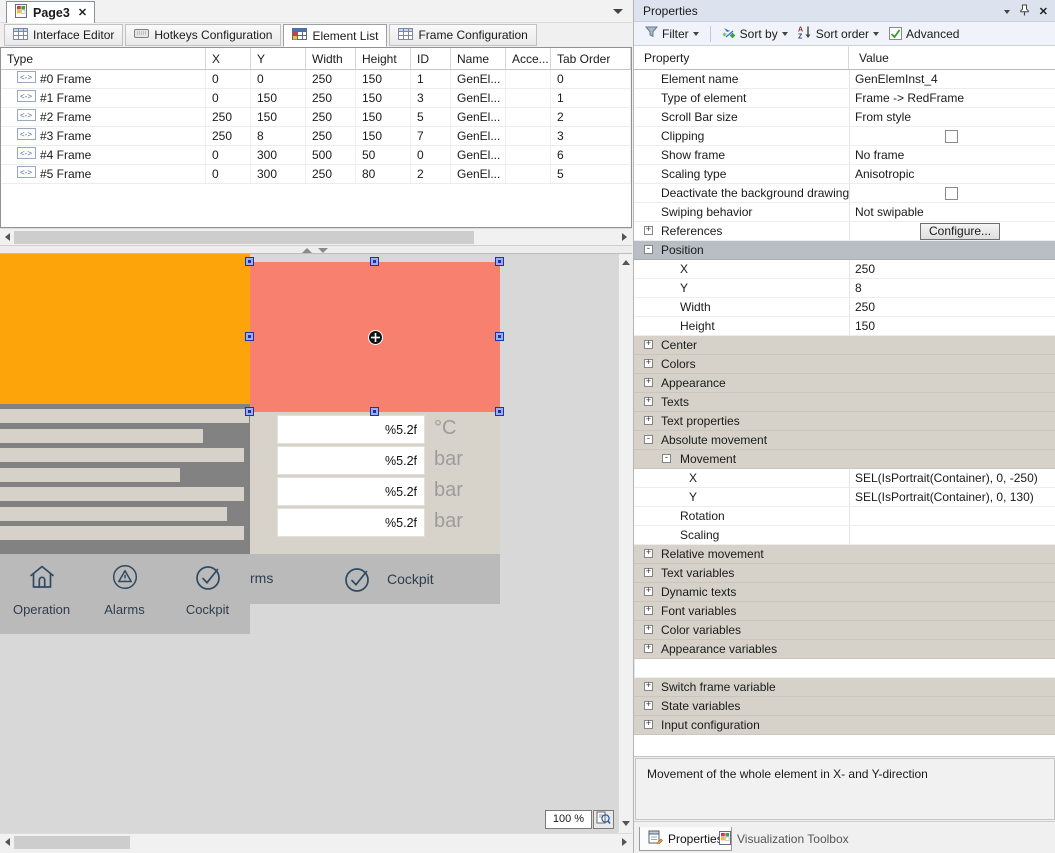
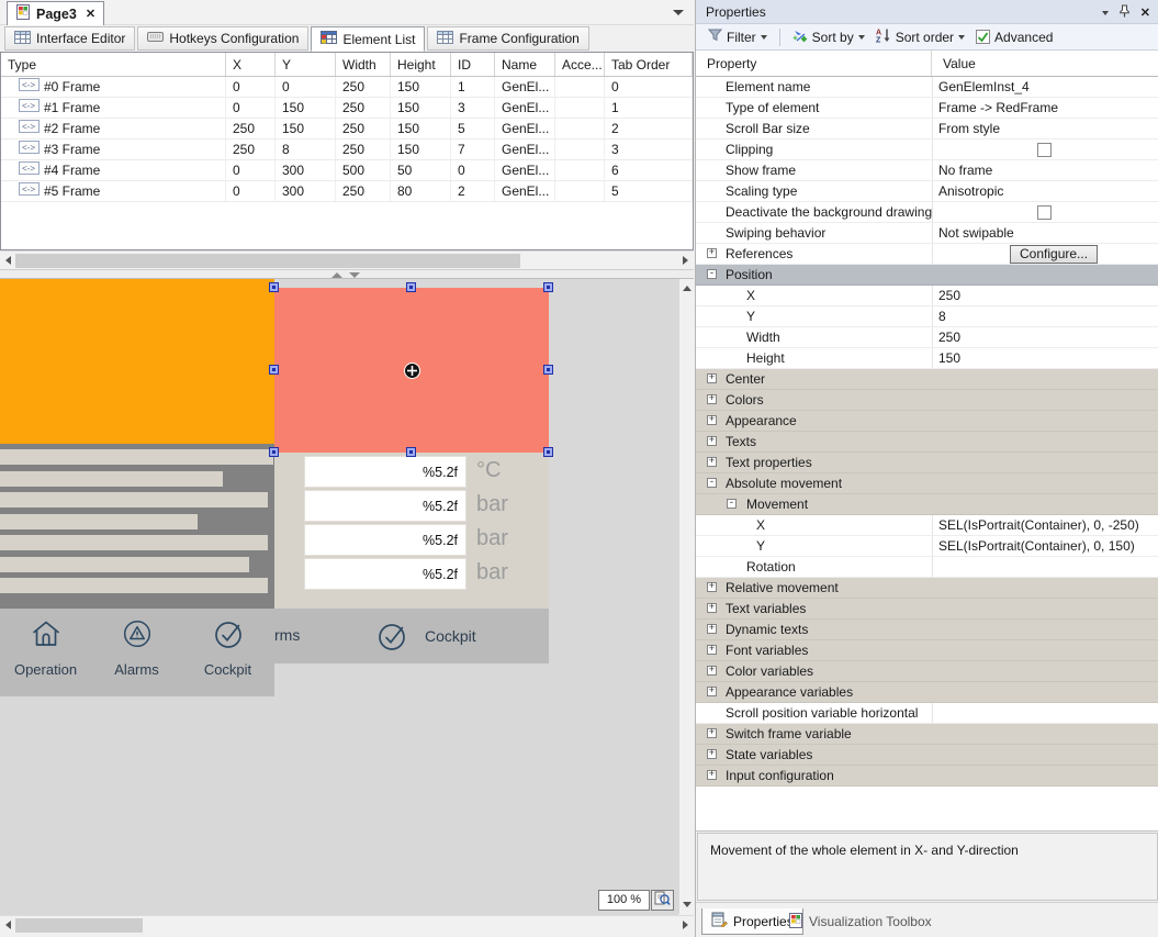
  Page3
  ✕
  Interface Editor
  Hotkeys Configuration
  Element List
  Frame Configuration
  Type
  X
  Y
  Width
  Height
  ID
  Name
  Acce...
  Tab Order
  <->
  #0 Frame
  0
  0
  250
  150
  1
  GenEl...
  0
  <->
  #1 Frame
  0
  150
  250
  150
  3
  GenEl...
  1
  <->
  #2 Frame
  250
  150
  250
  150
  5
  GenEl...
  2
  <->
  #3 Frame
  250
  8
  250
  150
  7
  GenEl...
  3
  <->
  #4 Frame
  0
  300
  500
  50
  0
  GenEl...
  6
  <->
  #5 Frame
  0
  300
  250
  80
  2
  GenEl...
  5
  %5.2f
  °C
  %5.2f
  bar
  %5.2f
  bar
  %5.2f
  bar
  Operation
  Alarms
  Cockpit
  rms
  Cockpit
  100 %
  Properties
  ✕
  Filter
  Sort by
  Sort order
  Advanced
  Property
  Value
  Element name
  GenElemInst_4
  Type of element
  Frame -> RedFrame
  Scroll Bar size
  From style
  Clipping
  Show frame
  No frame
  Scaling type
  Anisotropic
  Deactivate the background drawing
  Swiping behavior
  Not swipable
  +
  References
  Configure...
  -
  Position
  X
  250
  Y
  8
  Width
  250
  Height
  150
  +
  Center
  +
  Colors
  +
  Appearance
  +
  Texts
  +
  Text properties
  -
  Absolute movement
  -
  Movement
  X
  SEL(IsPortrait(Container), 0, -250)
  Y
- SEL(IsPortrait(Container), 0, 130)
+ SEL(IsPortrait(Container), 0, 150)
  Rotation
- Scaling
  +
  Relative movement
  +
  Text variables
  +
  Dynamic texts
  +
  Font variables
  +
  Color variables
  +
  Appearance variables
+ Scroll position variable horizontal
  +
  Switch frame variable
  +
  State variables
  +
  Input configuration
  Movement of the whole element in X- and Y-direction
  Propertie
  Visualization Toolbox
